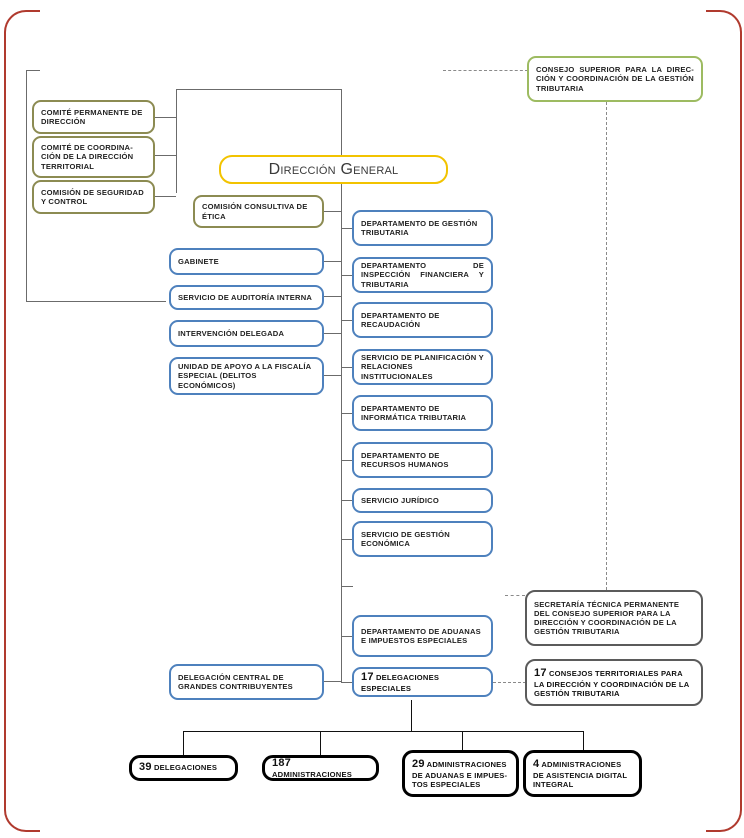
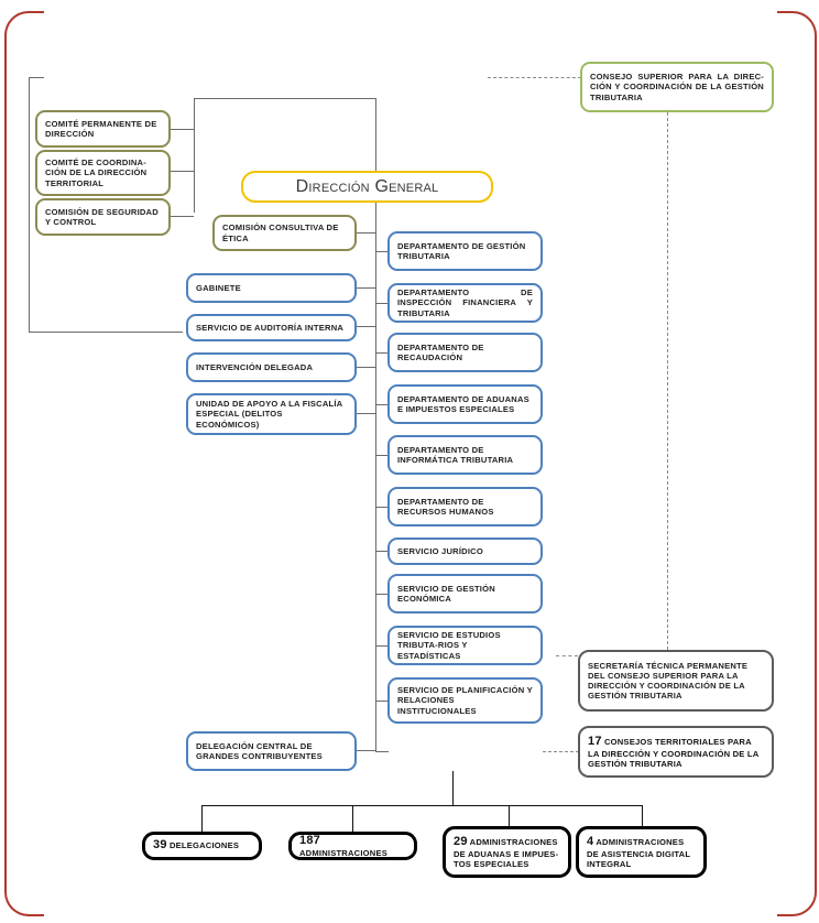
  CONSEJO SUPERIOR PARA LA DIREC-CIÓN Y COORDINACIÓN DE LA GESTIÓN TRIBUTARIA
  COMITÉ PERMANENTE DE DIRECCIÓN
  COMITÉ DE COORDINA-CIÓN DE LA DIRECCIÓN TERRITORIAL
  COMISIÓN DE SEGURIDAD Y CONTROL
  Dirección General
  COMISIÓN CONSULTIVA DE ÉTICA
  GABINETE
  SERVICIO DE AUDITORÍA INTERNA
  INTERVENCIÓN DELEGADA
  UNIDAD DE APOYO A LA FISCALÍA ESPECIAL (DELITOS ECONÓMICOS)
  DEPARTAMENTO DE GESTIÓN TRIBUTARIA
  DEPARTAMENTO DE INSPECCIÓN FINANCIERA Y TRIBUTARIA
  DEPARTAMENTO DE RECAUDACIÓN
- SERVICIO DE PLANIFICACIÓN Y RELACIONES INSTITUCIONALES
+ DEPARTAMENTO DE ADUANAS E IMPUESTOS ESPECIALES
  DEPARTAMENTO DE INFORMÁTICA TRIBUTARIA
  DEPARTAMENTO DE RECURSOS HUMANOS
  SERVICIO JURÍDICO
  SERVICIO DE GESTIÓN ECONÓMICA
+ SERVICIO DE ESTUDIOS TRIBUTA-RIOS Y ESTADÍSTICAS
- DEPARTAMENTO DE ADUANAS E IMPUESTOS ESPECIALES
+ SERVICIO DE PLANIFICACIÓN Y RELACIONES INSTITUCIONALES
- 17 DELEGACIONES ESPECIALES
  DELEGACIÓN CENTRAL DE GRANDES CONTRIBUYENTES
  SECRETARÍA TÉCNICA PERMANENTE DEL CONSEJO SUPERIOR PARA LA DIRECCIÓN Y COORDINACIÓN DE LA GESTIÓN TRIBUTARIA
  17 CONSEJOS TERRITORIALES PARA LA DIRECCIÓN Y COORDINACIÓN DE LA GESTIÓN TRIBUTARIA
  39 DELEGACIONES
  187 ADMINISTRACIONES
  29 ADMINISTRACIONES DE ADUANAS E IMPUES-TOS ESPECIALES
  4 ADMINISTRACIONES DE ASISTENCIA DIGITAL INTEGRAL
